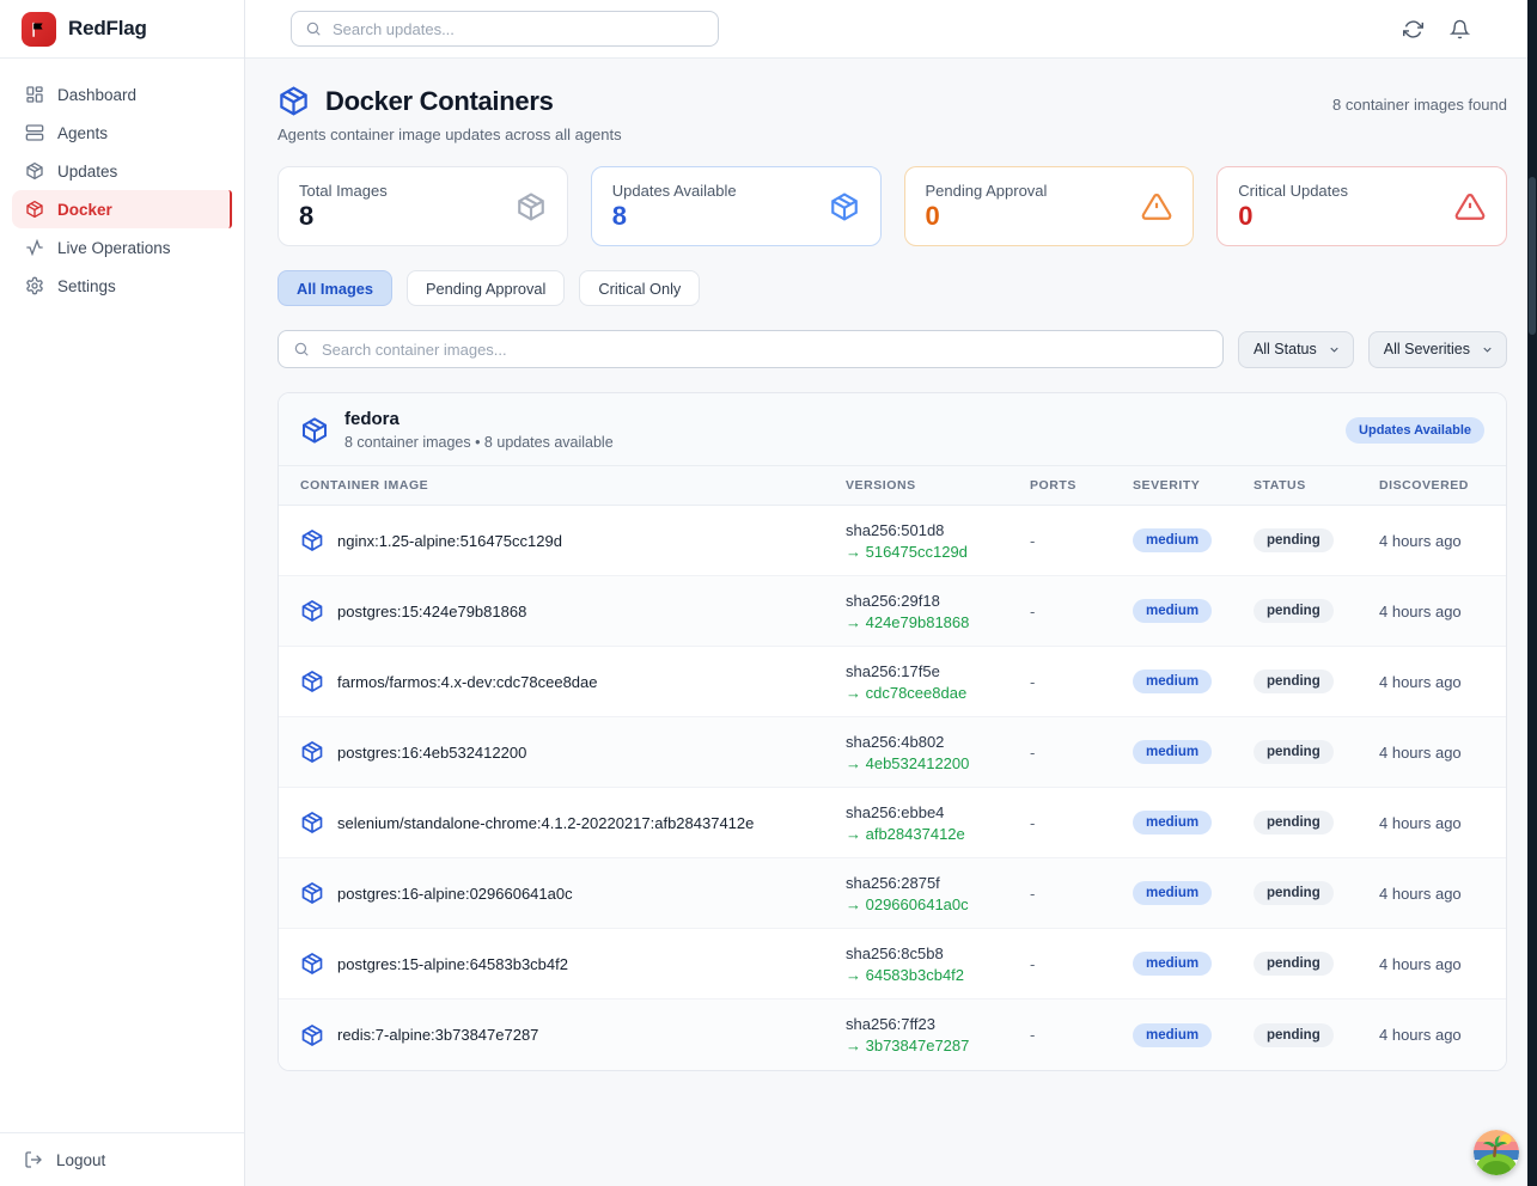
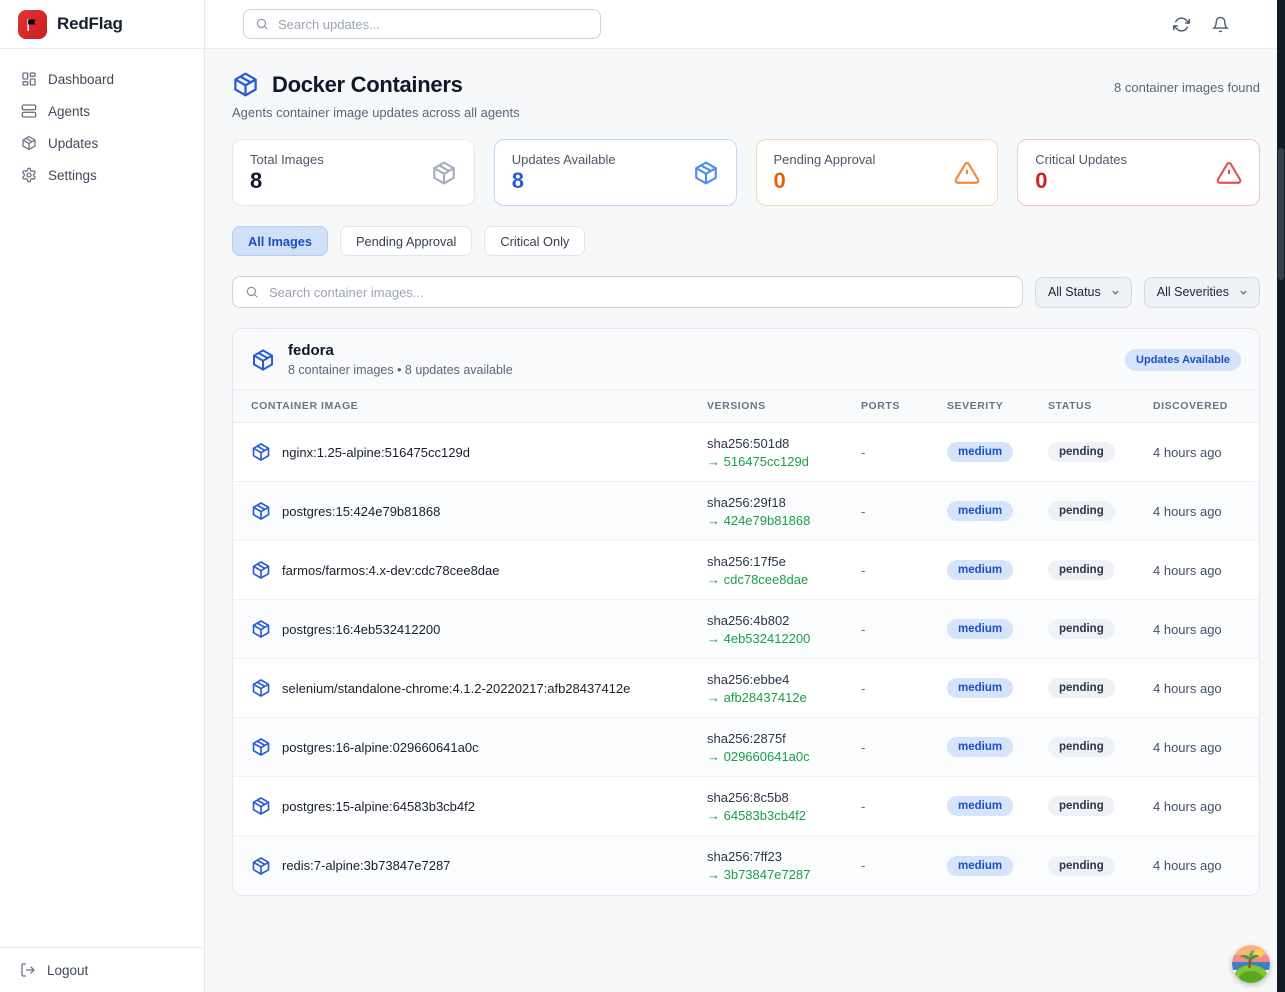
  RedFlag
  Dashboard
  Agents
  Updates
- Docker
- Live Operations
  Settings
  Logout
  Search updates...
  Docker Containers
  Agents container image updates across all agents
  8 container images found
  Total Images
  8
  Updates Available
  8
  Pending Approval
  0
  Critical Updates
  0
  All Images
  Pending Approval
  Critical Only
  Search container images...
  All Status
  All Severities
  fedora
  8 container images • 8 updates available
  Updates Available
  CONTAINER IMAGE
  VERSIONS
  PORTS
  SEVERITY
  STATUS
  DISCOVERED
  nginx:1.25-alpine:516475cc129d
  sha256:501d8
  → 516475cc129d
  -
  medium
  pending
  4 hours ago
  postgres:15:424e79b81868
  sha256:29f18
  → 424e79b81868
  -
  medium
  pending
  4 hours ago
  farmos/farmos:4.x-dev:cdc78cee8dae
  sha256:17f5e
  → cdc78cee8dae
  -
  medium
  pending
  4 hours ago
  postgres:16:4eb532412200
  sha256:4b802
  → 4eb532412200
  -
  medium
  pending
  4 hours ago
  selenium/standalone-chrome:4.1.2-20220217:afb28437412e
  sha256:ebbe4
  → afb28437412e
  -
  medium
  pending
  4 hours ago
  postgres:16-alpine:029660641a0c
  sha256:2875f
  → 029660641a0c
  -
  medium
  pending
  4 hours ago
  postgres:15-alpine:64583b3cb4f2
  sha256:8c5b8
  → 64583b3cb4f2
  -
  medium
  pending
  4 hours ago
  redis:7-alpine:3b73847e7287
  sha256:7ff23
  → 3b73847e7287
  -
  medium
  pending
  4 hours ago
